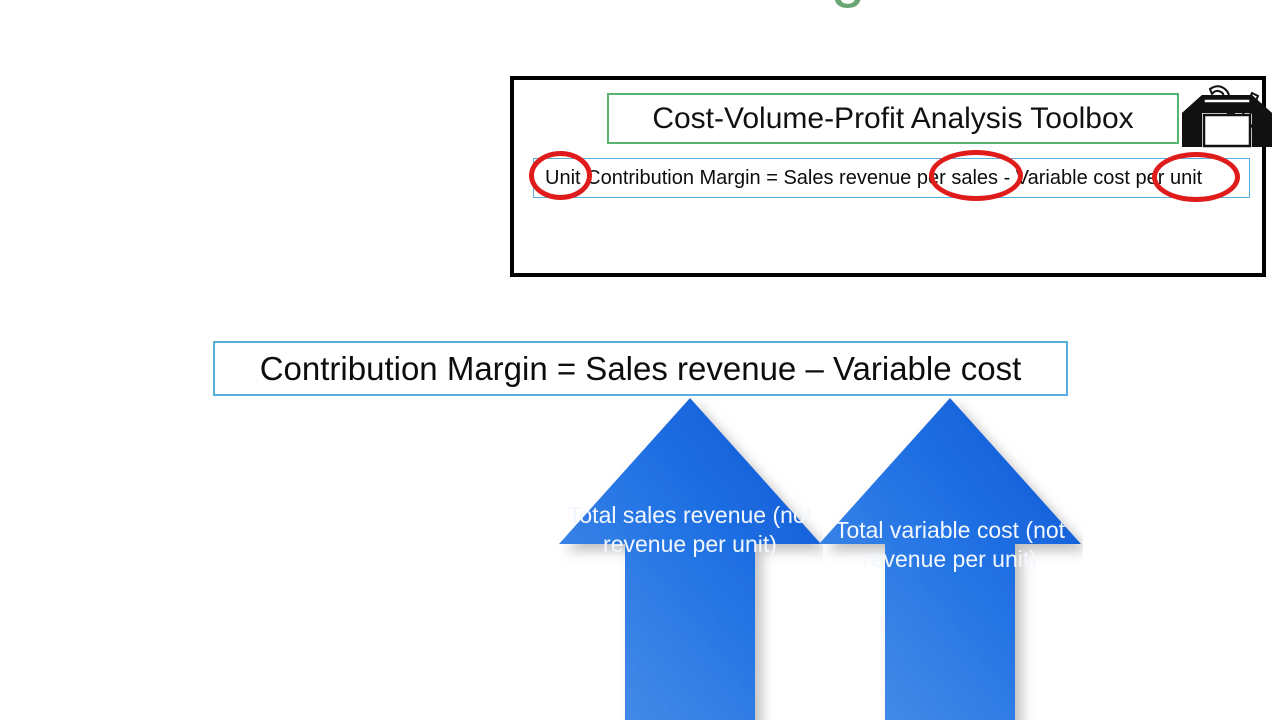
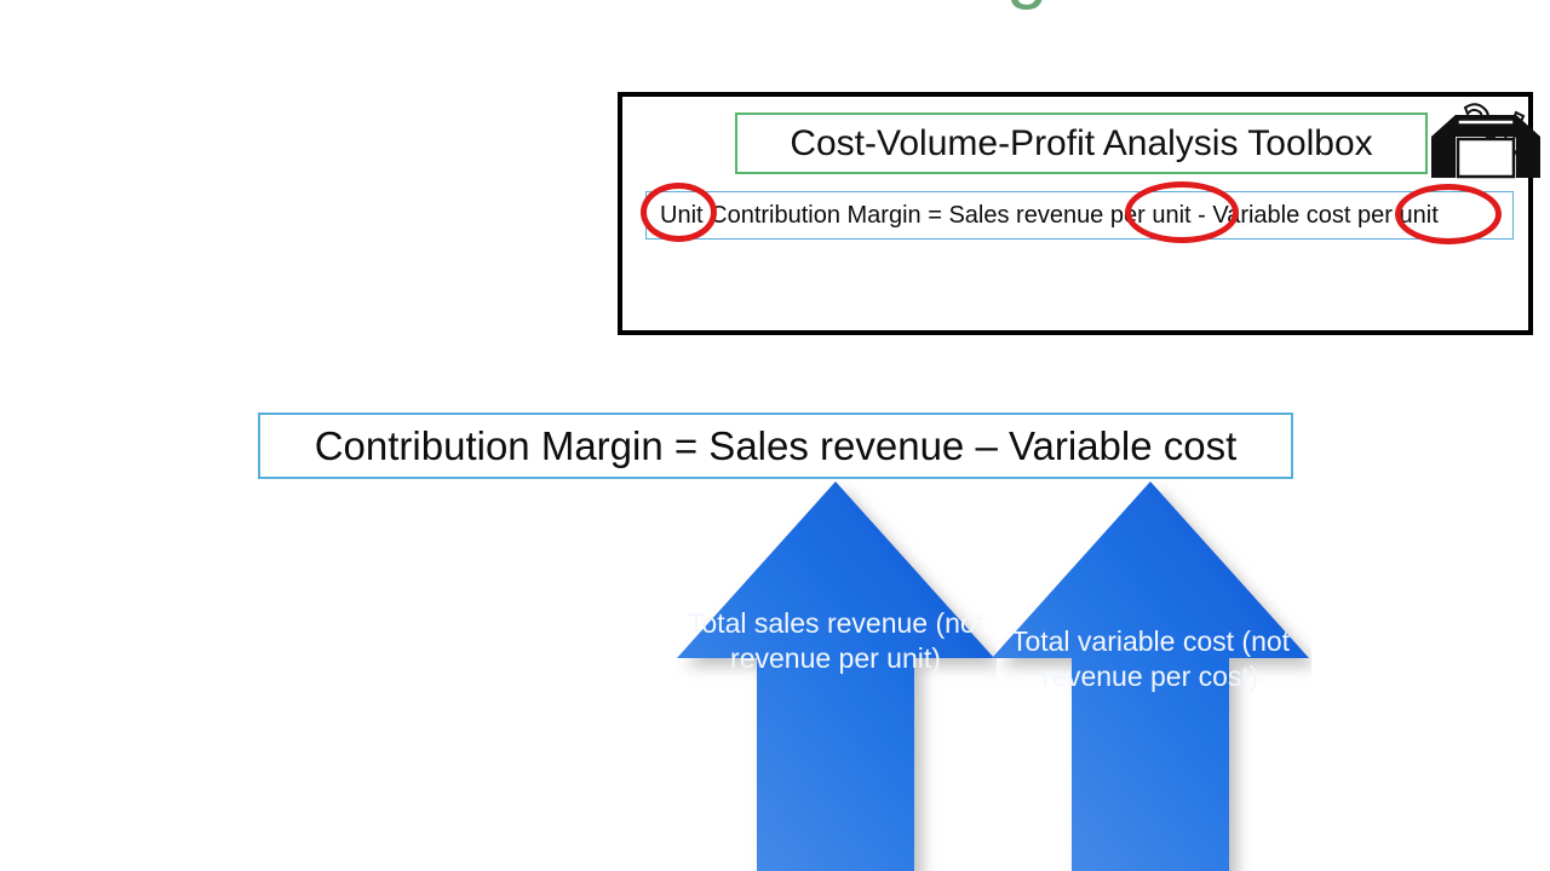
  Cost-Volume-Profit Analysis Toolbox
- Unit Contribution Margin = Sales revenue per sales - Variable cost per unit
+ Unit Contribution Margin = Sales revenue per unit - Variable cost per unit
  Contribution Margin = Sales revenue – Variable cost
  Total sales revenue (not revenue per unit)
- Total variable cost (not revenue per unit)
+ Total variable cost (not revenue per cost)
